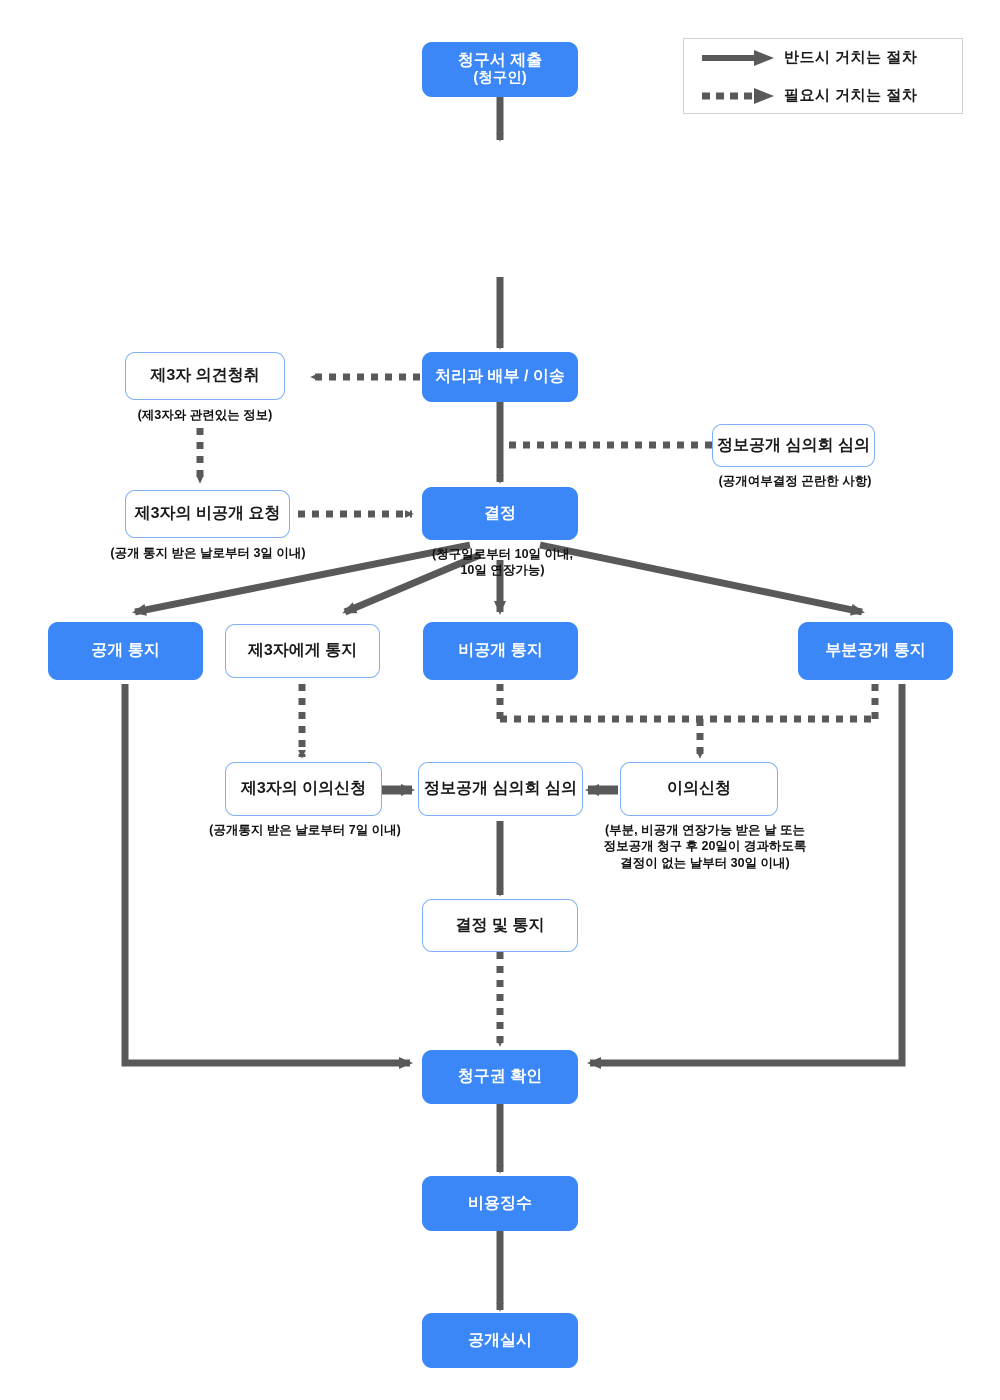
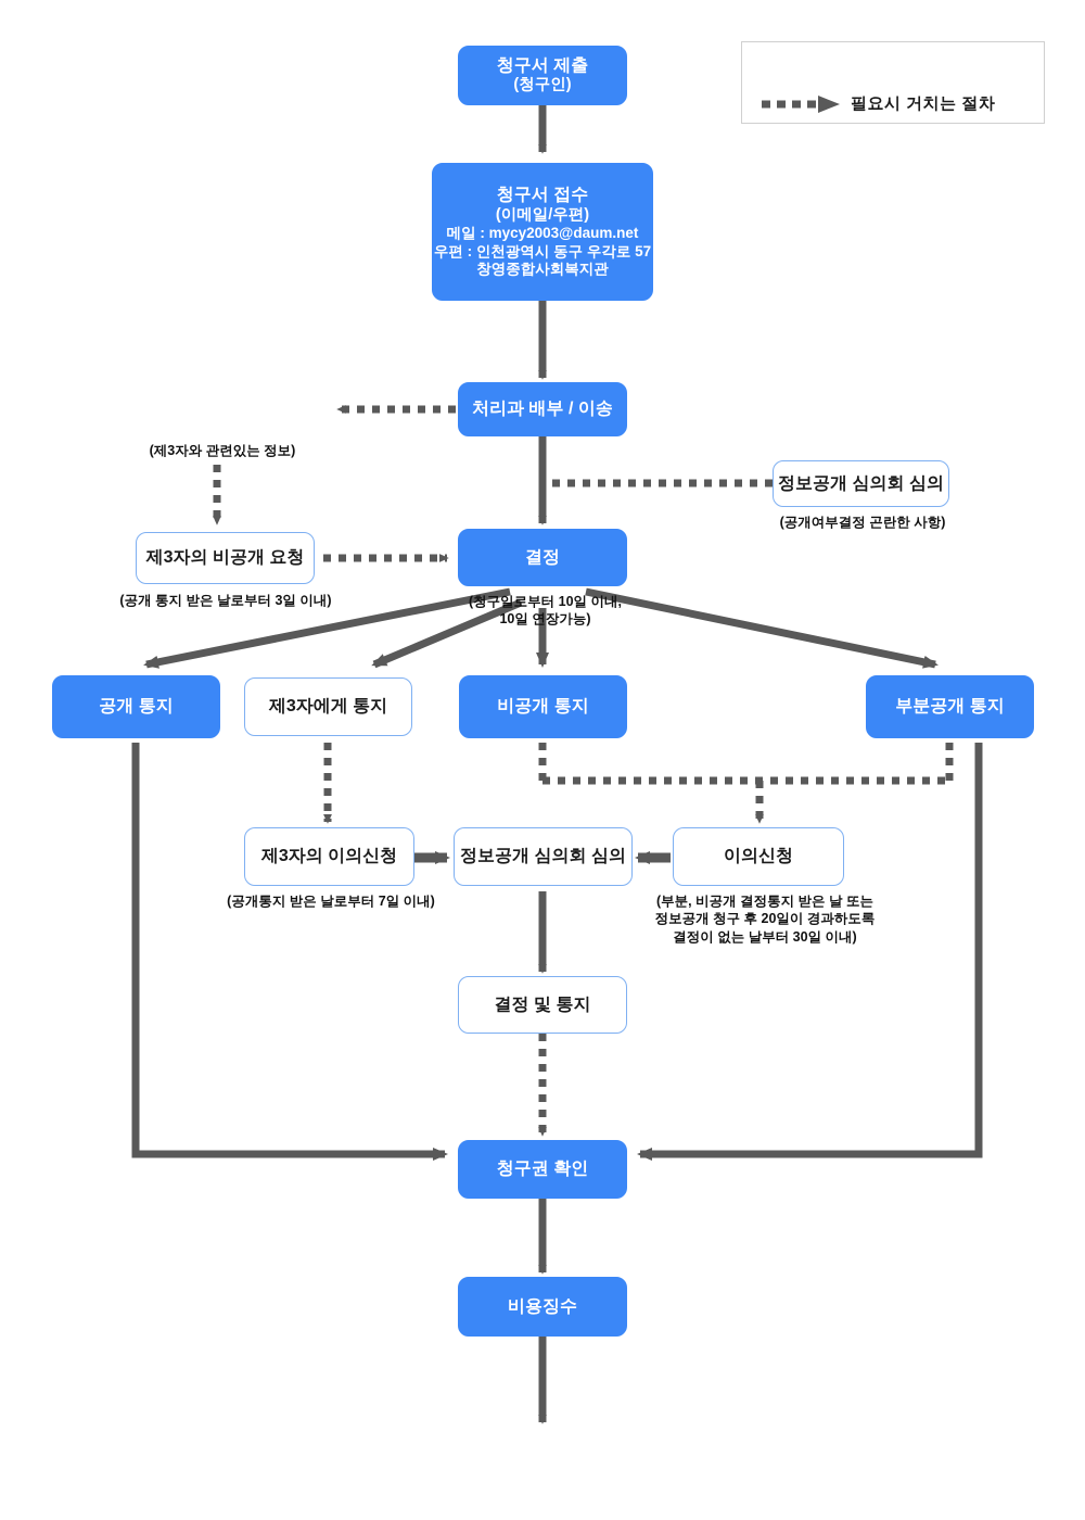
- 반드시 거치는 절차
  필요시 거치는 절차
  청구서 제출
  (청구인)
+ 청구서 접수
+ (이메일/우편)
+ 메일 : mycy2003@daum.net
+ 우편 : 인천광역시 동구 우각로 57
+ 창영종합사회복지관
  처리과 배부 / 이송
- 제3자 의견청취
  (제3자와 관련있는 정보)
  제3자의 비공개 요청
  (공개 통지 받은 날로부터 3일 이내)
  정보공개 심의회 심의
  (공개여부결정 곤란한 사항)
  결정
  (청구일로부터 10일 이내,
  10일 연장가능)
  공개 통지
  제3자에게 통지
  비공개 통지
  부분공개 통지
  제3자의 이의신청
  (공개통지 받은 날로부터 7일 이내)
  정보공개 심의회 심의
  이의신청
- (부분, 비공개 연장가능 받은 날 또는
+ (부분, 비공개 결정통지 받은 날 또는
  정보공개 청구 후 20일이 경과하도록
  결정이 없는 날부터 30일 이내)
  결정 및 통지
  청구권 확인
  비용징수
- 공개실시
